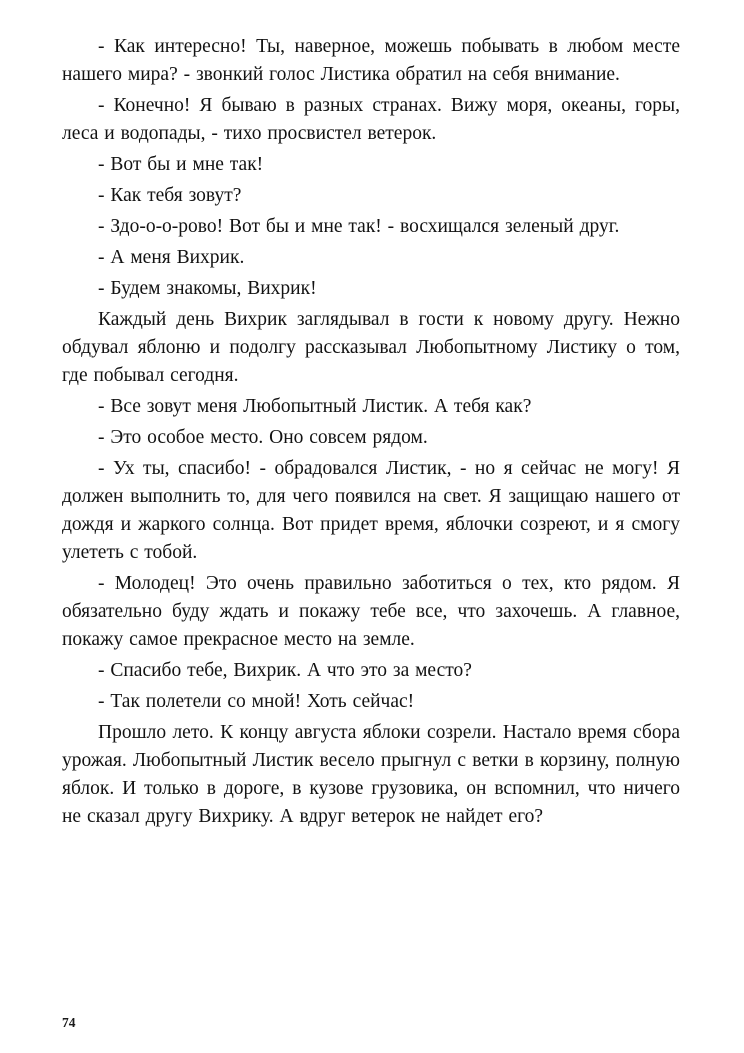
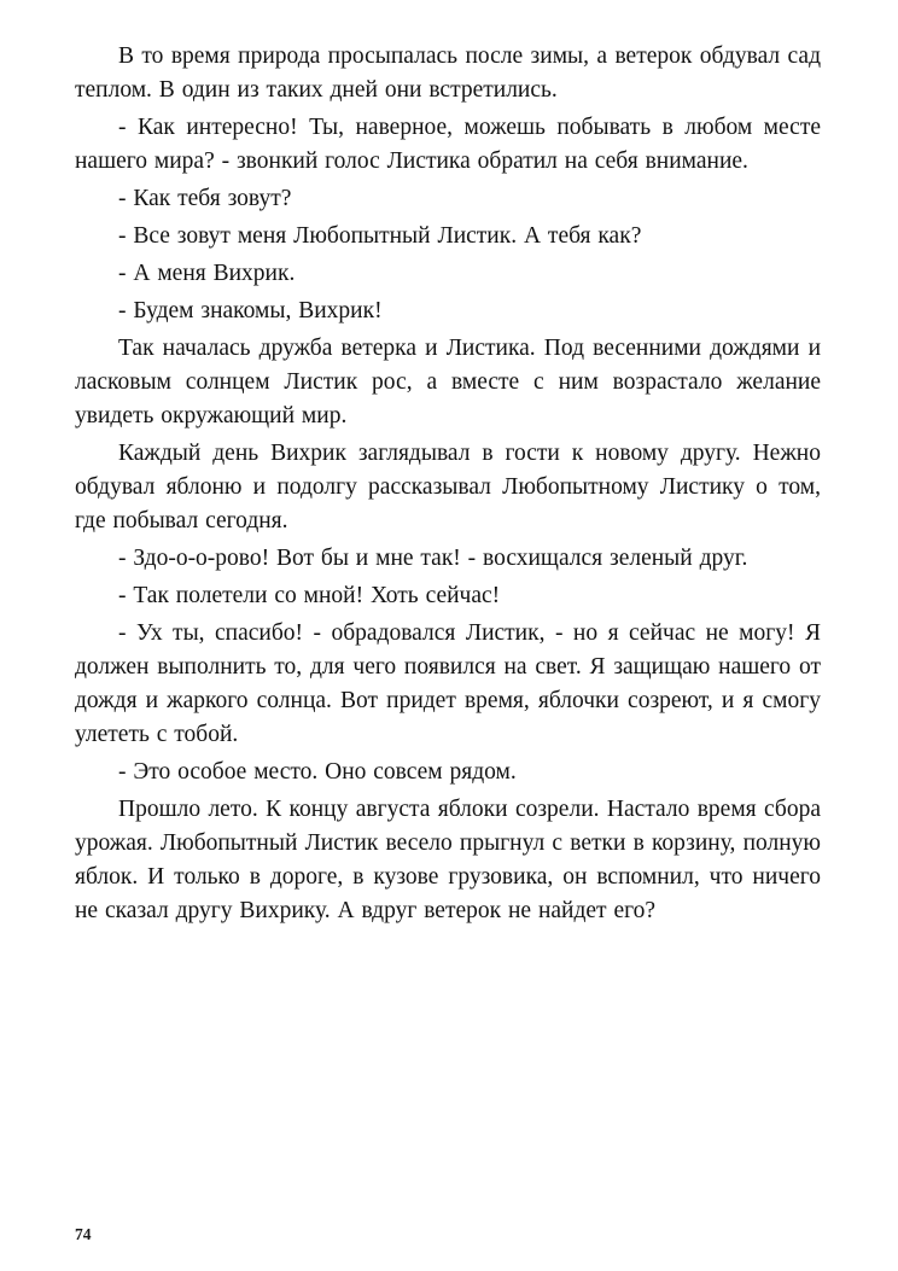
+ В то время природа просыпалась после зимы, а ветерок обдувал сад теплом. В один из таких дней они встретились.
  - Как интересно! Ты, наверное, можешь побывать в любом месте нашего мира? - звонкий голос Листика обратил на себя внимание.
- - Конечно! Я бываю в разных странах. Вижу моря, океаны, горы, леса и водопады, - тихо просвистел ветерок.
- - Вот бы и мне так!
  - Как тебя зовут?
- - Здо-о-о-рово! Вот бы и мне так! - восхищался зеленый друг.
+ - Все зовут меня Любопытный Листик. А тебя как?
  - А меня Вихрик.
  - Будем знакомы, Вихрик!
+ Так началась дружба ветерка и Листика. Под весенними дождями и ласковым солнцем Листик рос, а вместе с ним возрастало желание увидеть окружающий мир.
  Каждый день Вихрик заглядывал в гости к новому другу. Нежно обдувал яблоню и подолгу рассказывал Любопытному Листику о том, где побывал сегодня.
- - Все зовут меня Любопытный Листик. А тебя как?
+ - Здо-о-о-рово! Вот бы и мне так! - восхищался зеленый друг.
- - Это особое место. Оно совсем рядом.
+ - Так полетели со мной! Хоть сейчас!
  - Ух ты, спасибо! - обрадовался Листик, - но я сейчас не могу! Я должен выполнить то, для чего появился на свет. Я защищаю нашего от дождя и жаркого солнца. Вот придет время, яблочки созреют, и я смогу улететь с тобой.
- - Молодец! Это очень правильно заботиться о тех, кто рядом. Я обязательно буду ждать и покажу тебе все, что захочешь. А главное, покажу самое прекрасное место на земле.
- - Спасибо тебе, Вихрик. А что это за место?
- - Так полетели со мной! Хоть сейчас!
+ - Это особое место. Оно совсем рядом.
  Прошло лето. К концу августа яблоки созрели. Настало время сбора урожая. Любопытный Листик весело прыгнул с ветки в корзину, полную яблок. И только в дороге, в кузове грузовика, он вспомнил, что ничего не сказал другу Вихрику. А вдруг ветерок не найдет его?
  74
